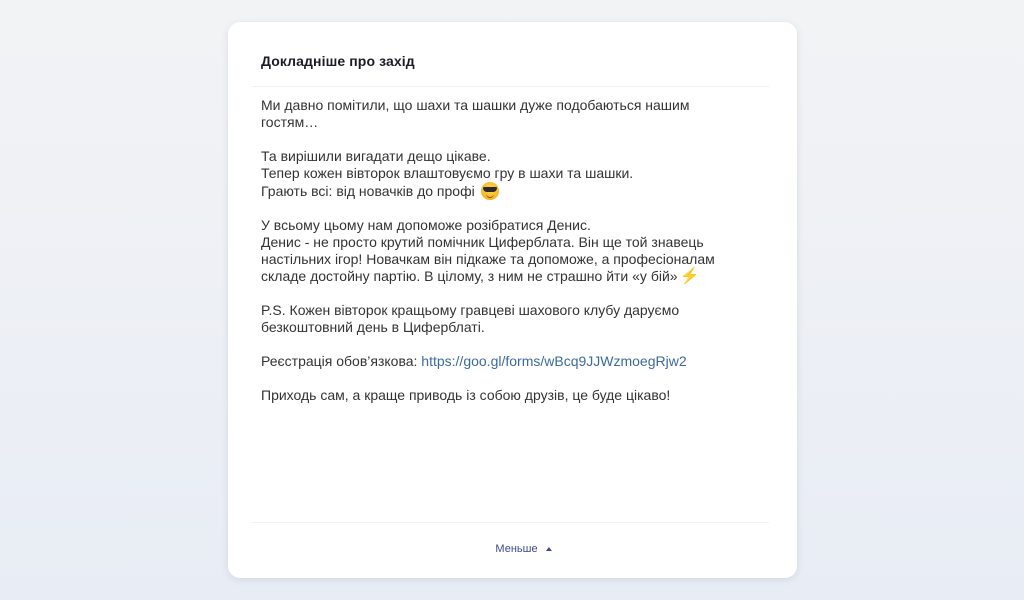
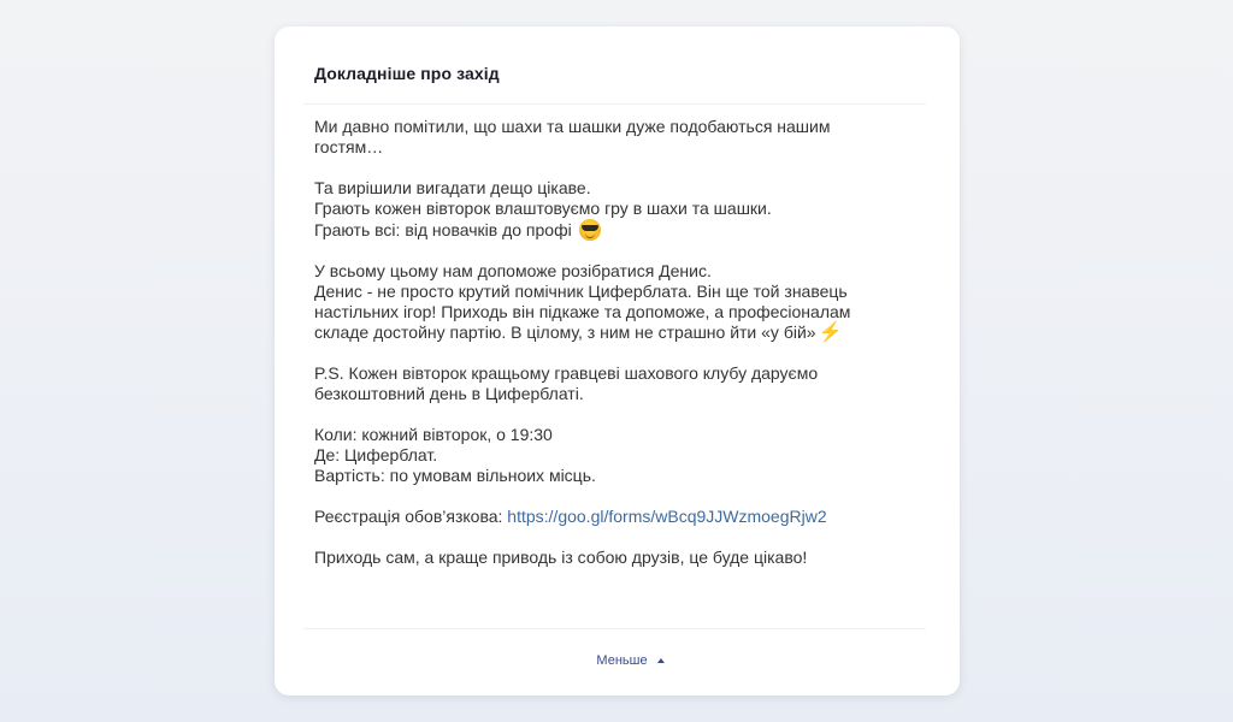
  Докладніше про захід
  Ми давно помітили, що шахи та шашки дуже подобаються нашим
  гостям…
  Та вирішили вигадати дещо цікаве.
- Тепер кожен вівторок влаштовуємо гру в шахи та шашки.
+ Грають кожен вівторок влаштовуємо гру в шахи та шашки.
  Грають всі: від новачків до профі
  У всьому цьому нам допоможе розібратися Денис.
  Денис - не просто крутий помічник Циферблата. Він ще той знавець
- настільних ігор! Новачкам він підкаже та допоможе, а професіоналам
+ настільних ігор! Приходь він підкаже та допоможе, а професіоналам
  складе достойну партію. В цілому, з ним не страшно йти «у бій» ⚡
  P.S. Кожен вівторок кращьому гравцеві шахового клубу даруємо
  безкоштовний день в Циферблаті.
+ Коли: кожний вівторок, о 19:30
+ Де: Циферблат.
+ Вартість: по умовам вільноих місць.
  Реєстрація обов’язкова: https://goo.gl/forms/wBcq9JJWzmoegRjw2
  Приходь сам, а краще приводь із собою друзів, це буде цікаво!
  Меньше
